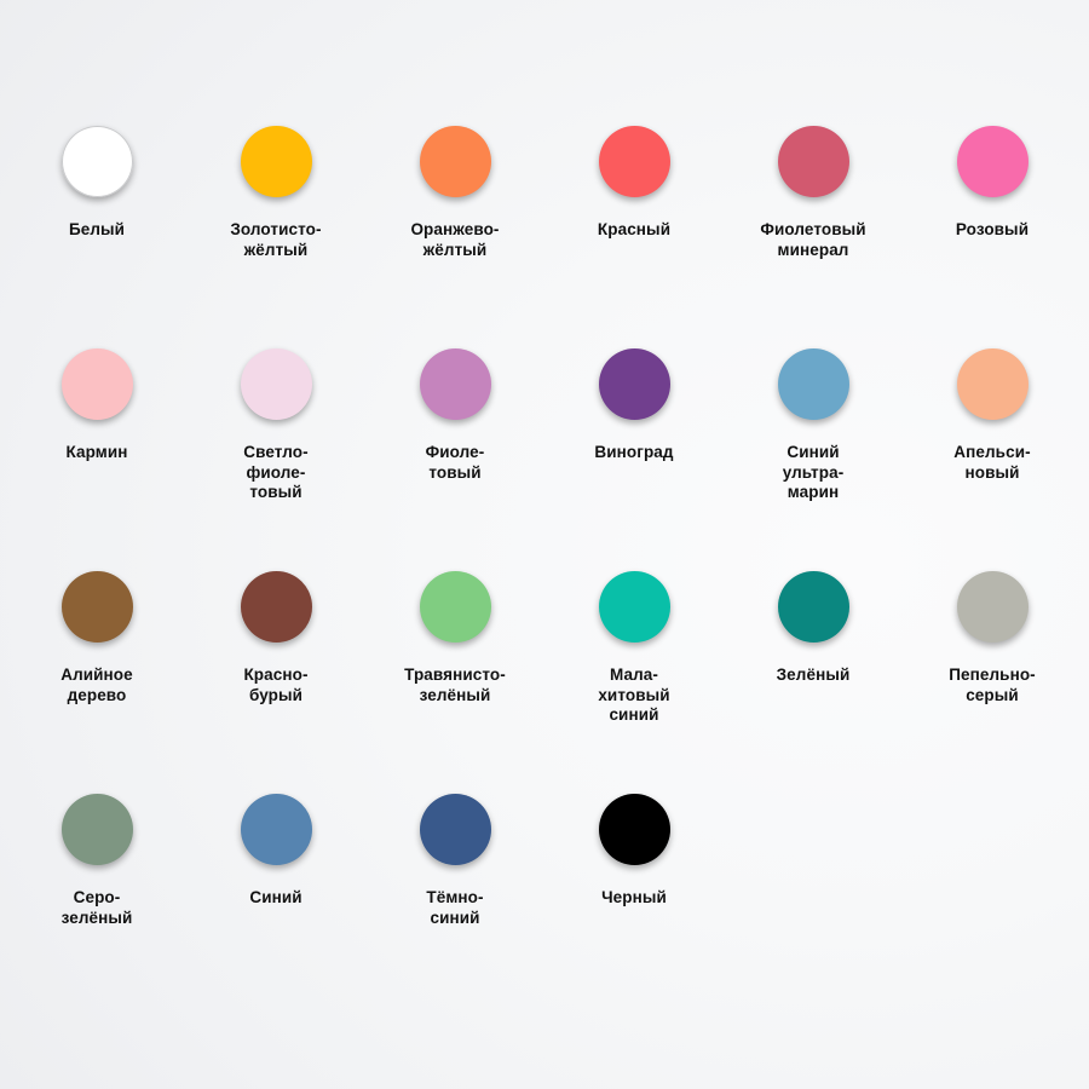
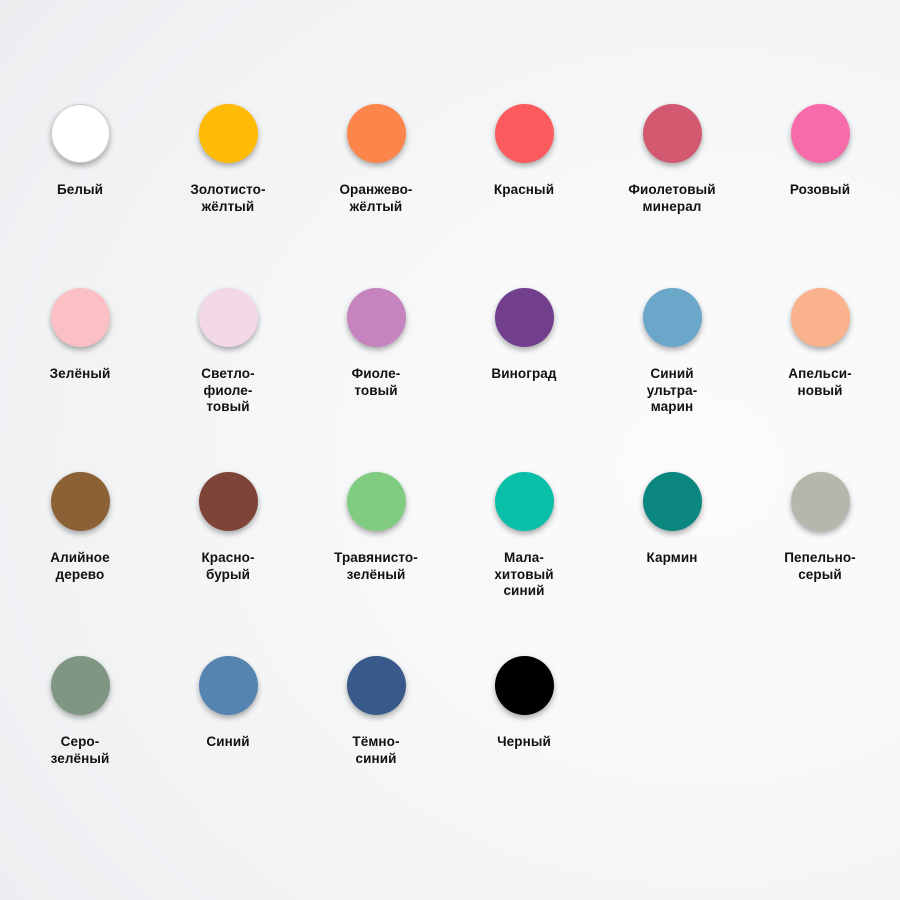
  Белый
  Золотисто-
  жёлтый
  Оранжево-
  жёлтый
  Красный
  Фиолетовый
  минерал
  Розовый
- Кармин
+ Зелёный
  Светло-
  фиоле-
  товый
  Фиоле-
  товый
  Виноград
  Синий
  ультра-
  марин
  Апельси-
  новый
  Алийное
  дерево
  Красно-
  бурый
  Травянисто-
  зелёный
  Мала-
  хитовый
  синий
- Зелёный
+ Кармин
  Пепельно-
  серый
  Серо-
  зелёный
  Синий
  Тёмно-
  синий
  Черный
